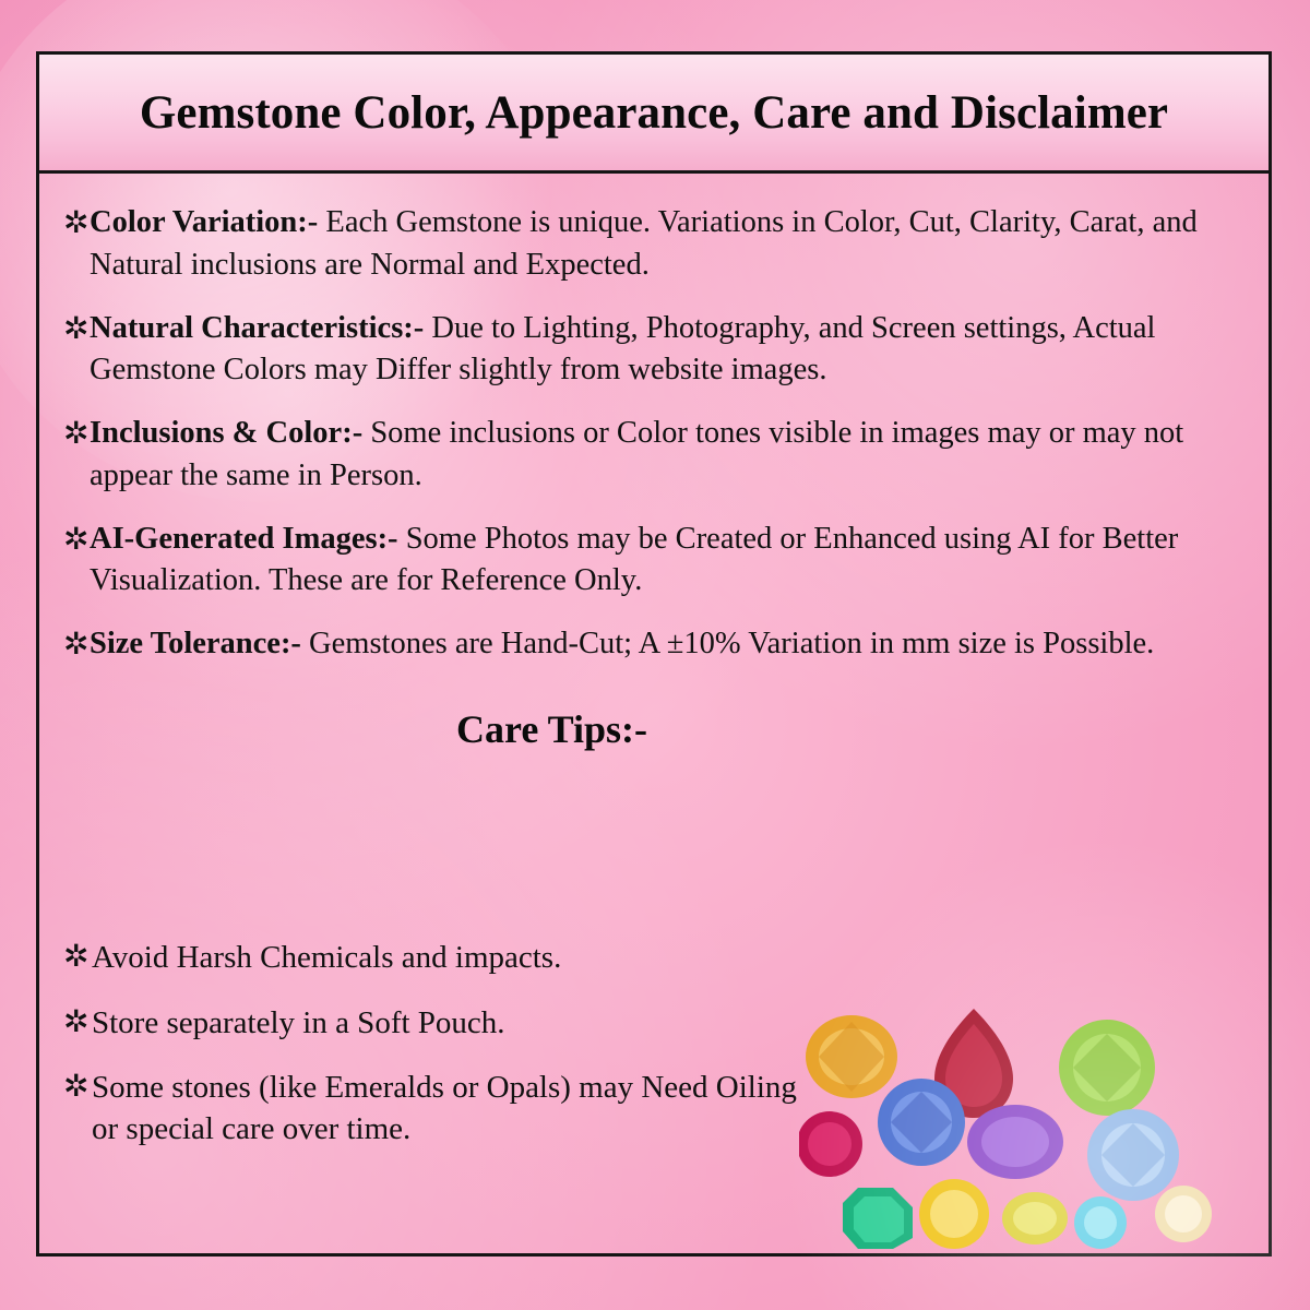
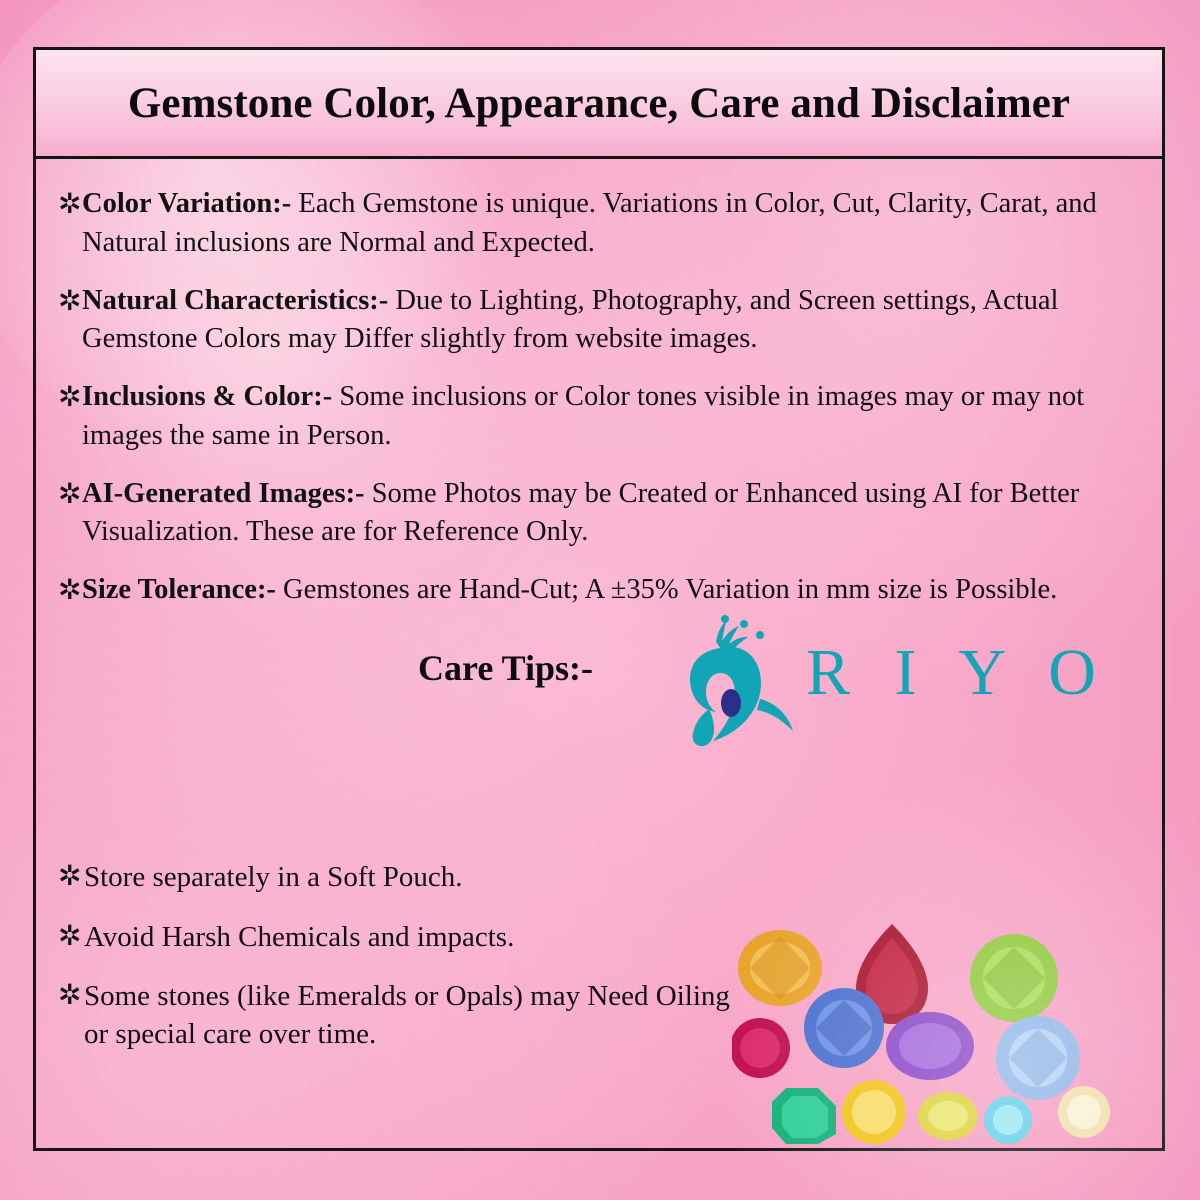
  Gemstone Color, Appearance, Care and Disclaimer
  ✲
  Color Variation:- Each Gemstone is unique. Variations in Color, Cut, Clarity, Carat, and Natural inclusions are Normal and Expected.
  ✲
  Natural Characteristics:- Due to Lighting, Photography, and Screen settings, Actual Gemstone Colors may Differ slightly from website images.
  ✲
- Inclusions & Color:- Some inclusions or Color tones visible in images may or may not appear the same in Person.
+ Inclusions & Color:- Some inclusions or Color tones visible in images may or may not images the same in Person.
  ✲
  AI-Generated Images:- Some Photos may be Created or Enhanced using AI for Better Visualization. These are for Reference Only.
  ✲
- Size Tolerance:- Gemstones are Hand-Cut; A ±10% Variation in mm size is Possible.
+ Size Tolerance:- Gemstones are Hand-Cut; A ±35% Variation in mm size is Possible.
  Care Tips:-
+ R I Y O
  ✲
- Avoid Harsh Chemicals and impacts.
+ Store separately in a Soft Pouch.
  ✲
- Store separately in a Soft Pouch.
+ Avoid Harsh Chemicals and impacts.
  ✲
  Some stones (like Emeralds or Opals) may Need Oili or special care over time.
